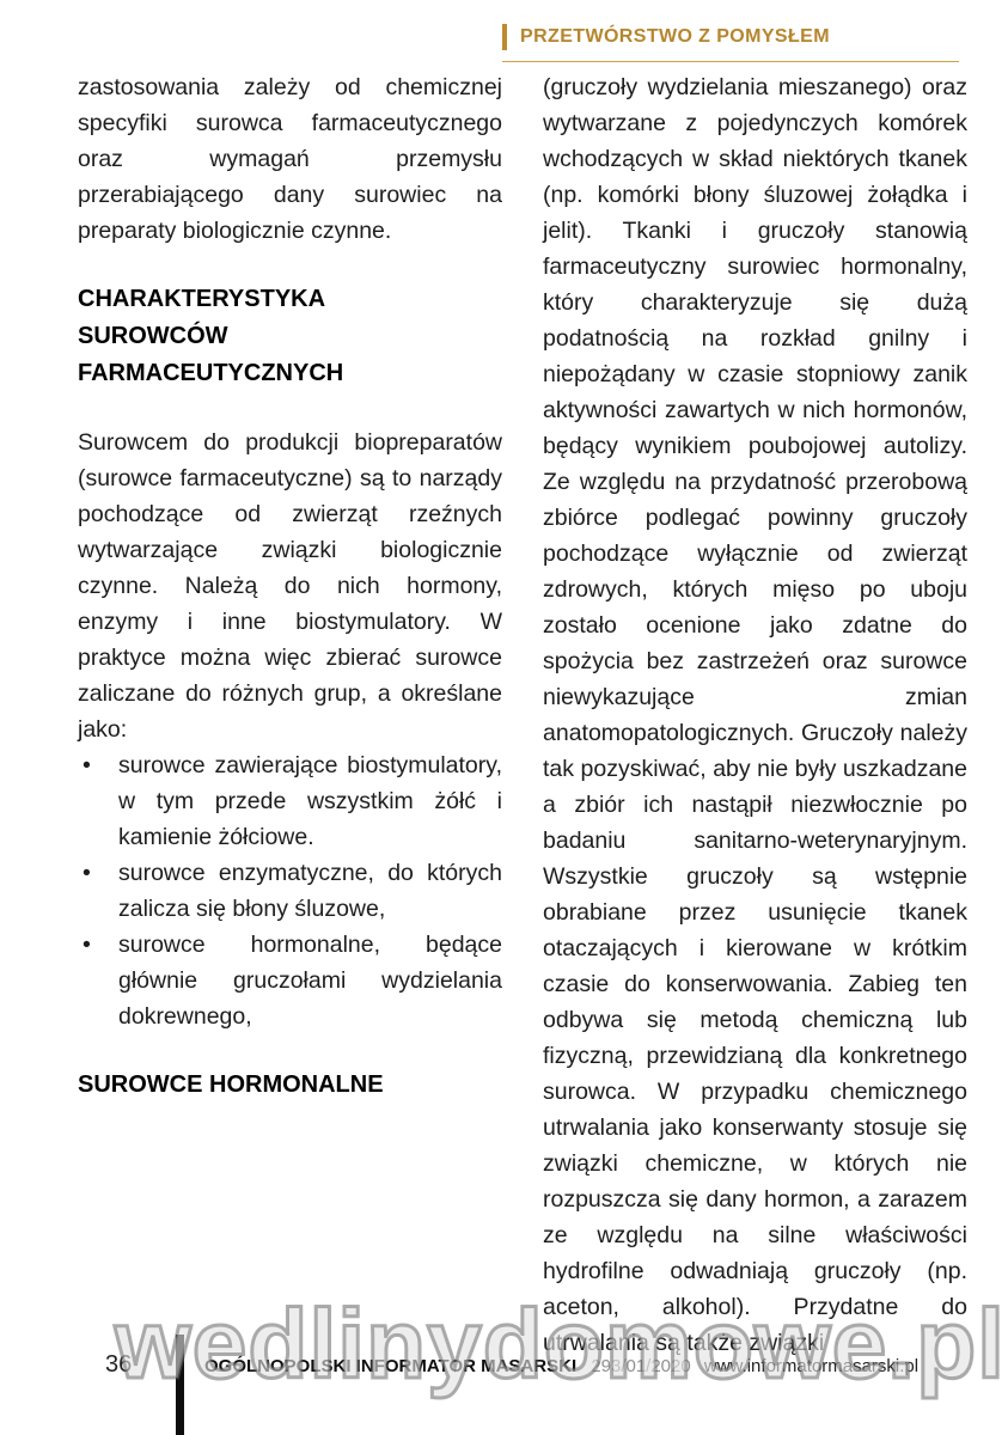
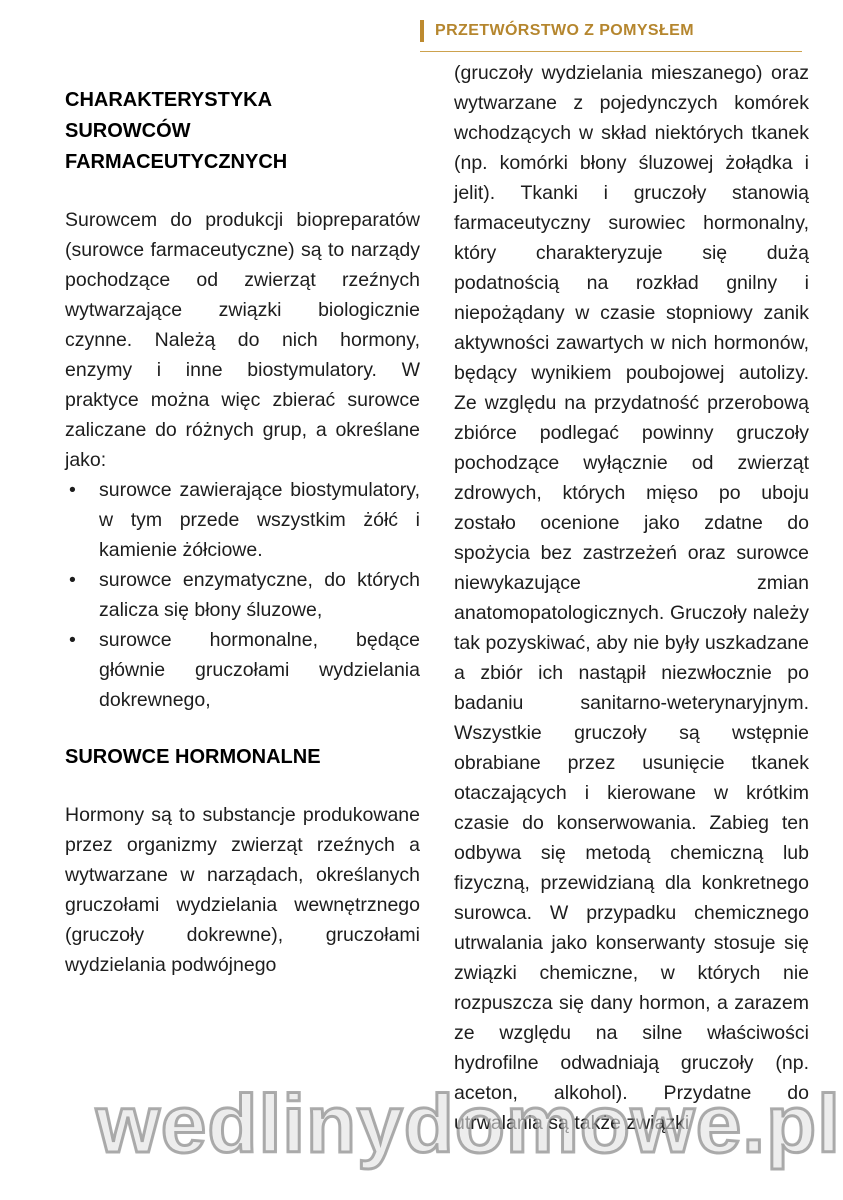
  PRZETWÓRSTWO Z POMYSŁEM
- zastosowania zależy od chemicznej specyfiki surowca farmaceutycznego oraz wymagań przemysłu przerabiającego dany surowiec na preparaty biologicznie czynne.
  CHARAKTERYSTYKA
  SUROWCÓW
  FARMACEUTYCZNYCH
  Surowcem do produkcji biopreparatów (surowce farmaceutyczne) są to narządy pochodzące od zwierząt rzeźnych wytwarzające związki biologicznie czynne. Należą do nich hormony, enzymy i inne biostymulatory. W praktyce można więc zbierać surowce zaliczane do różnych grup, a określane jako:
  •
  surowce zawierające biostymulatory, w tym przede wszystkim żółć i kamienie żółciowe.
  •
  surowce enzymatyczne, do których zalicza się błony śluzowe,
  •
  surowce hormonalne, będące głównie gruczołami wydzielania dokrewnego,
  SUROWCE HORMONALNE
+ Hormony są to substancje produkowane przez organizmy zwierząt rzeźnych a wytwarzane w narządach, określanych gruczołami wydzielania wewnętrznego (gruczoły dokrewne), gruczołami wydzielania podwójnego
  (gruczoły wydzielania mieszanego) oraz wytwarzane z pojedynczych komórek wchodzących w skład niektórych tkanek (np. komórki błony śluzowej żołądka i jelit). Tkanki i gruczoły stanowią farmaceutyczny surowiec hormonalny, który charakteryzuje się dużą podatnością na rozkład gnilny i niepożądany w czasie stopniowy zanik aktywności zawartych w nich hormonów, będący wynikiem poubojowej autolizy. Ze względu na przydatność przerobową zbiórce podlegać powinny gruczoły pochodzące wyłącznie od zwierząt zdrowych, których mięso po uboju zostało ocenione jako zdatne do spożycia bez zastrzeżeń oraz surowce niewykazujące zmian anatomopatologicznych. Gruczoły należy tak pozyskiwać, aby nie były uszkadzane a zbiór ich nastąpił niezwłocznie po badaniu sanitarno-weterynaryjnym. Wszystkie gruczoły są wstępnie obrabiane przez usunięcie tkanek otaczających i kierowane w krótkim czasie do konserwowania. Zabieg ten odbywa się metodą chemiczną lub fizyczną, przewidzianą dla konkretnego surowca. W przypadku chemicznego utrwalania jako konserwanty stosuje się związki chemiczne, w których nie rozpuszcza się dany hormon, a zarazem ze względu na silne właściwości hydrofilne odwadniają gruczoły (np. aceton, alkohol). Przydatne do utrwalania są także związki
  wedlinydomowe.pl
- 36
- OGÓLNOPOLSKI INFORMATOR MASARSKI 293/01/2020 www.informatormasarski.pl
